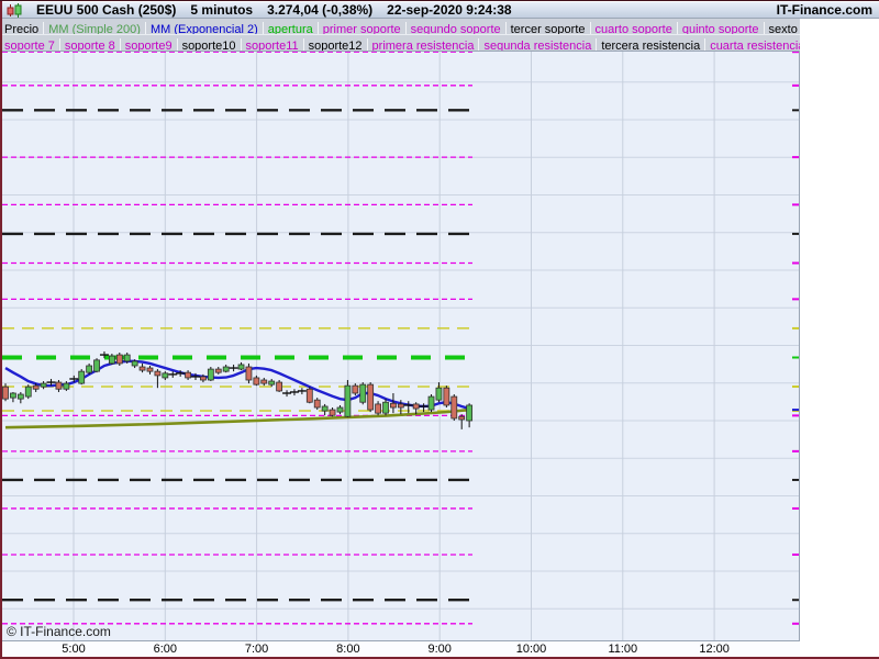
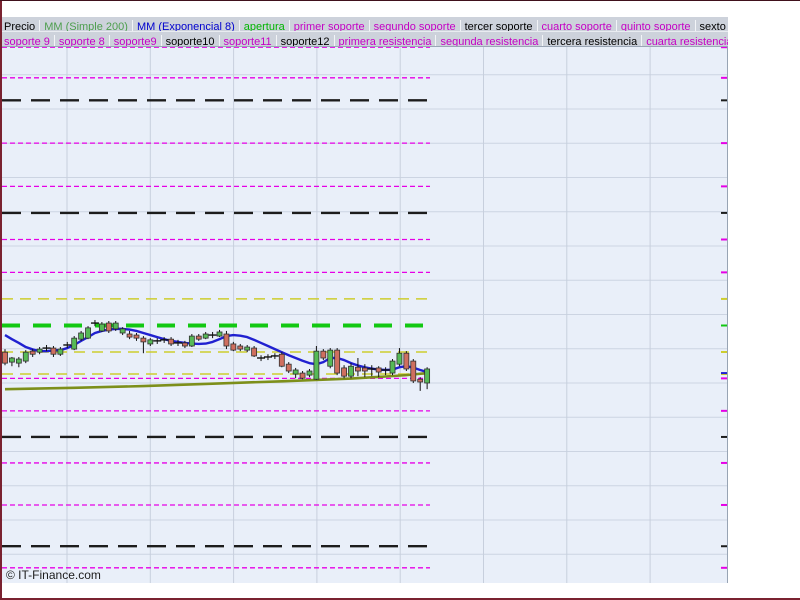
- EEUU 500 Cash (250$)
- 5 minutos
- 3.274,04 (-0,38%)
- 22-sep-2020 9:24:38
- IT-Finance.com
- Precio MM (Simple 200) MM (Exponencial 2) apertura primer soporte segundo soporte tercer soporte cuarto soporte quinto soporte sexto
+ Precio MM (Simple 200) MM (Exponencial 8) apertura primer soporte segundo soporte tercer soporte cuarto soporte quinto soporte sexto
- soporte 7 soporte 8 soporte9 soporte10 soporte11 soporte12 primera resistencia segunda resistencia tercera resistencia cuarta resistenci
+ soporte 9 soporte 8 soporte9 soporte10 soporte11 soporte12 primera resistencia segunda resistencia tercera resistencia cuarta resistenci
  © IT-Finance.com
- 5:00
- 6:00
- 7:00
- 8:00
- 9:00
- 10:00
- 11:00
- 12:00
